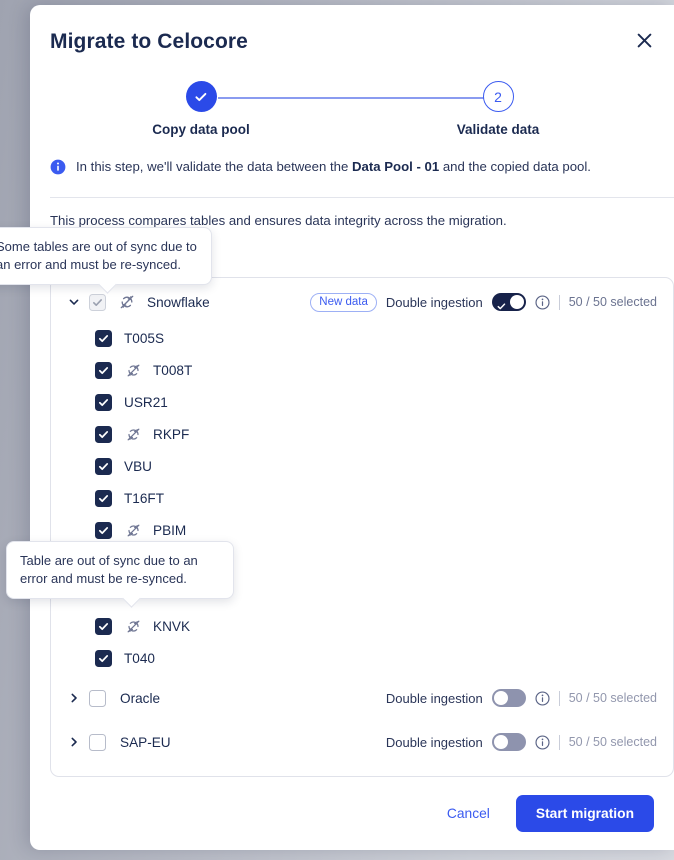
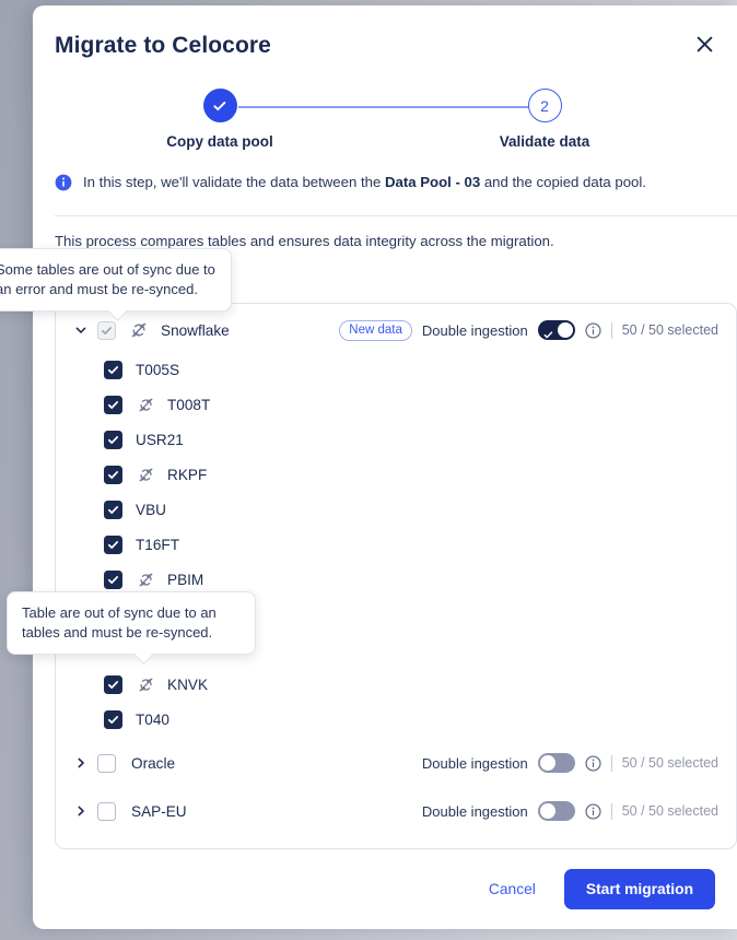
  Migrate to Celocore
  Copy data pool
  2
  Validate data
- In this step, we'll validate the data between the Data Pool - 01 and the copied data pool.
+ In this step, we'll validate the data between the Data Pool - 03 and the copied data pool.
  This process compares tables and ensures data integrity across the migration.
  Snowflake
  New data
  Double ingestion
  50 / 50 selected
  T005S
  T008T
  USR21
  RKPF
  VBU
  T16FT
  PBIM
  KNVK
  T040
  Oracle
  Double ingestion
  50 / 50 selected
  SAP-EU
  Double ingestion
  50 / 50 selected
  Cancel
  Start migration
  Some tables are out of sync due to n error and must be re-synced.
- Table are out of sync due to an error and must be re-synced.
+ Table are out of sync due to an tables and must be re-synced.
